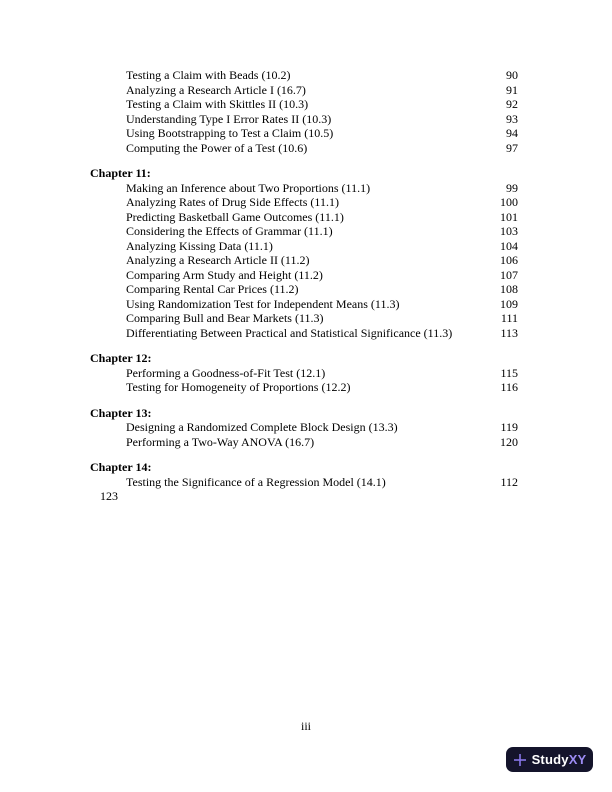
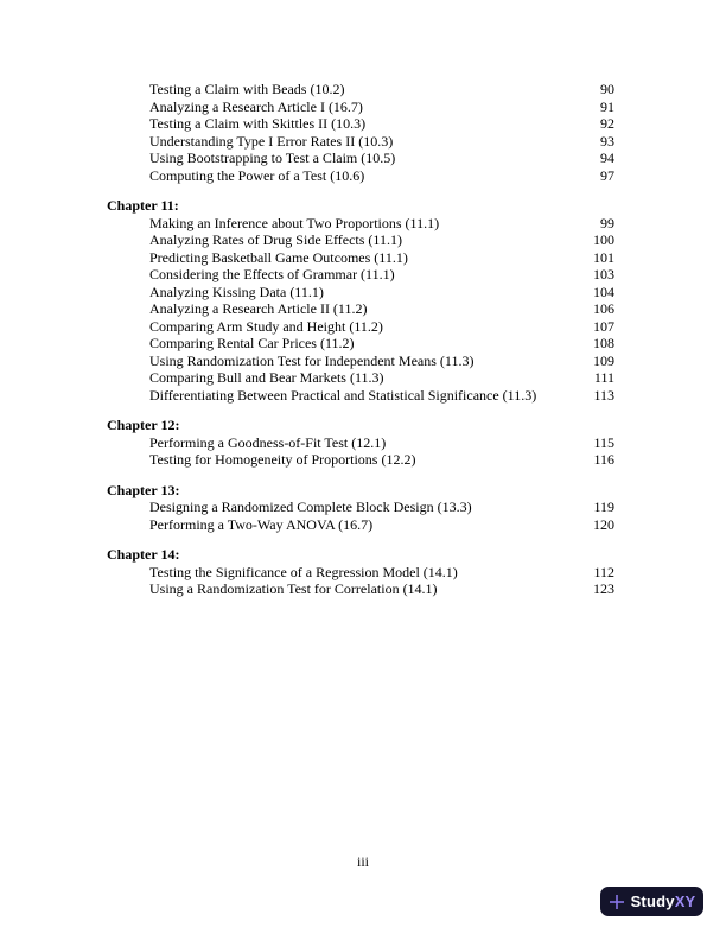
  Testing a Claim with Beads (10.2)
  90
  Analyzing a Research Article I (16.7)
  91
  Testing a Claim with Skittles II (10.3)
  92
  Understanding Type I Error Rates II (10.3)
  93
  Using Bootstrapping to Test a Claim (10.5)
  94
  Computing the Power of a Test (10.6)
  97
  Chapter 11:
  Making an Inference about Two Proportions (11.1)
  99
  Analyzing Rates of Drug Side Effects (11.1)
  100
  Predicting Basketball Game Outcomes (11.1)
  101
  Considering the Effects of Grammar (11.1)
  103
  Analyzing Kissing Data (11.1)
  104
  Analyzing a Research Article II (11.2)
  106
  Comparing Arm Study and Height (11.2)
  107
  Comparing Rental Car Prices (11.2)
  108
  Using Randomization Test for Independent Means (11.3)
  109
  Comparing Bull and Bear Markets (11.3)
  111
  Differentiating Between Practical and Statistical Significance (11.3)
  113
  Chapter 12:
  Performing a Goodness-of-Fit Test (12.1)
  115
  Testing for Homogeneity of Proportions (12.2)
  116
  Chapter 13:
  Designing a Randomized Complete Block Design (13.3)
  119
  Performing a Two-Way ANOVA (16.7)
  120
  Chapter 14:
  Testing the Significance of a Regression Model (14.1)
  112
+ Using a Randomization Test for Correlation (14.1)
  123
  iii
  StudyXY
